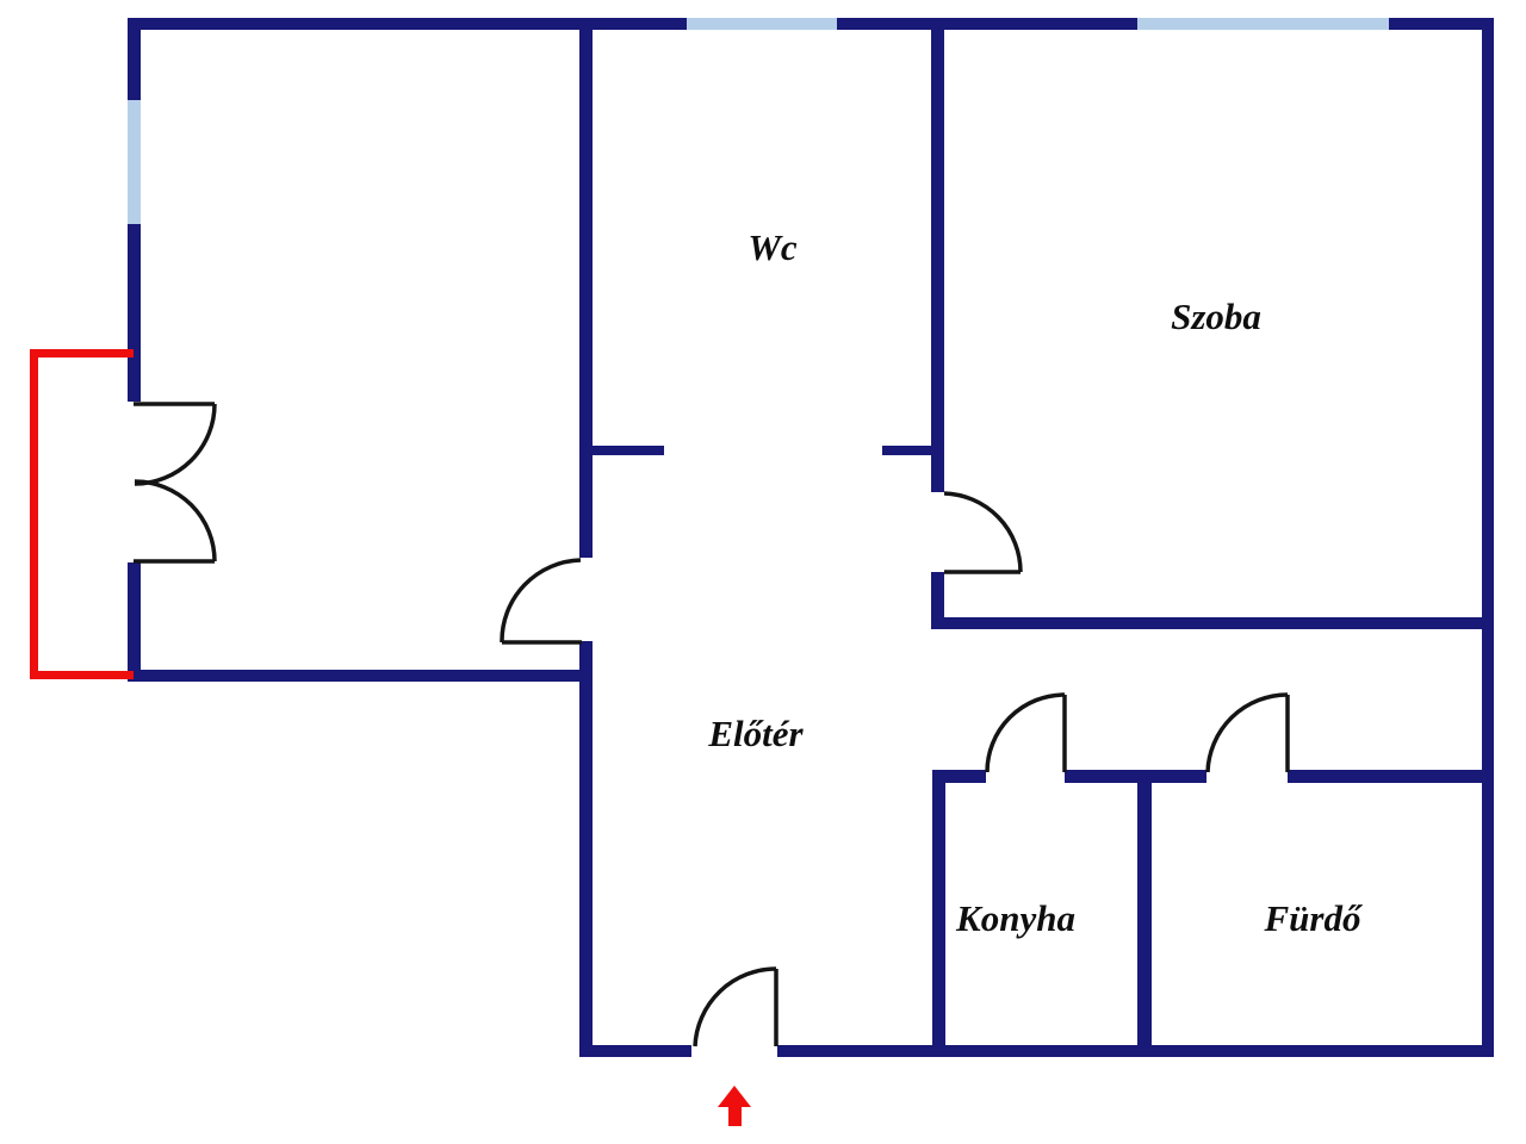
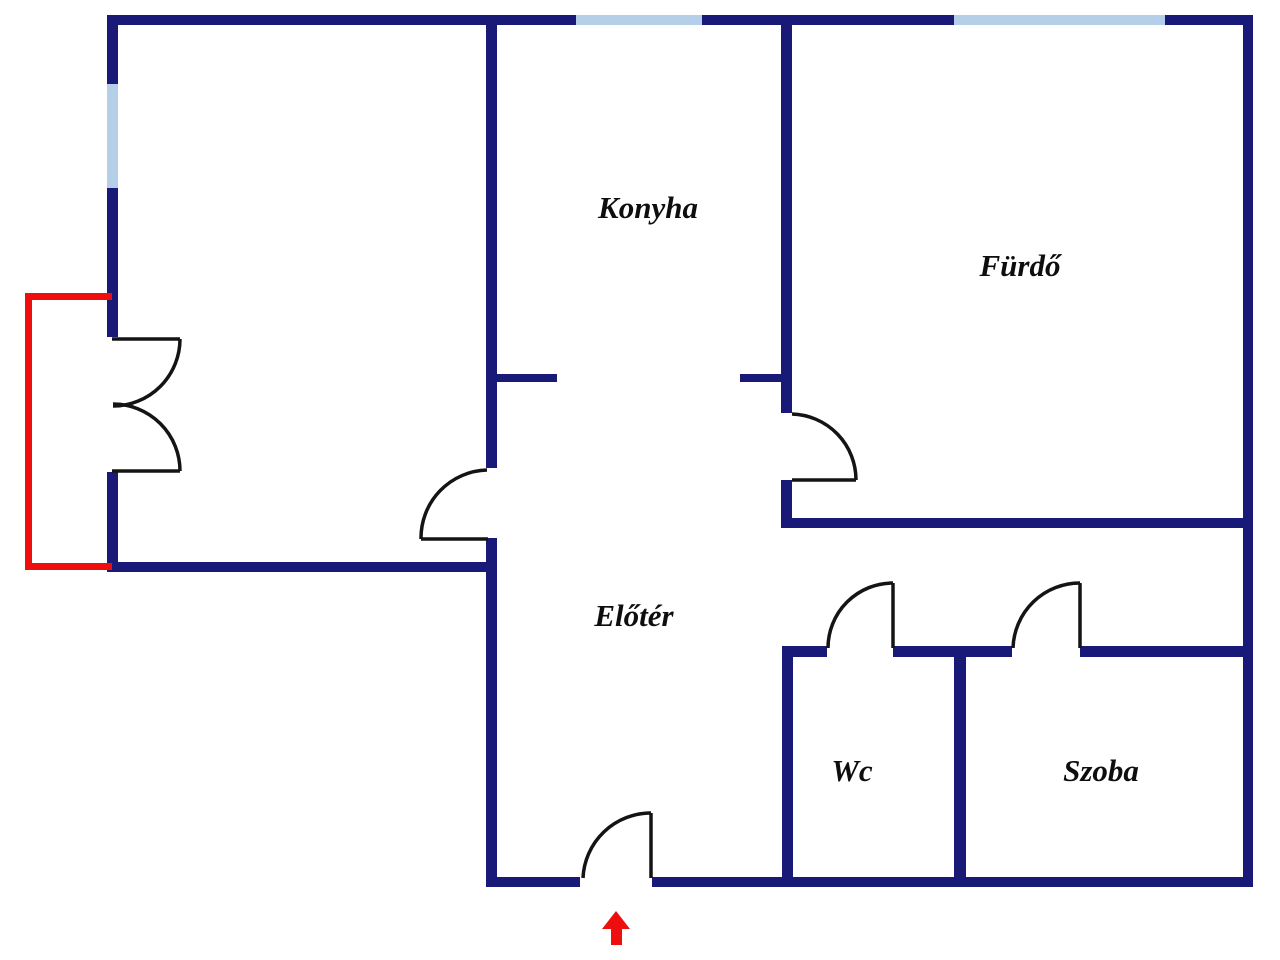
- Wc
+ Konyha
- Szoba
+ Fürdő
  Előtér
- Konyha
+ Wc
- Fürdő
+ Szoba
